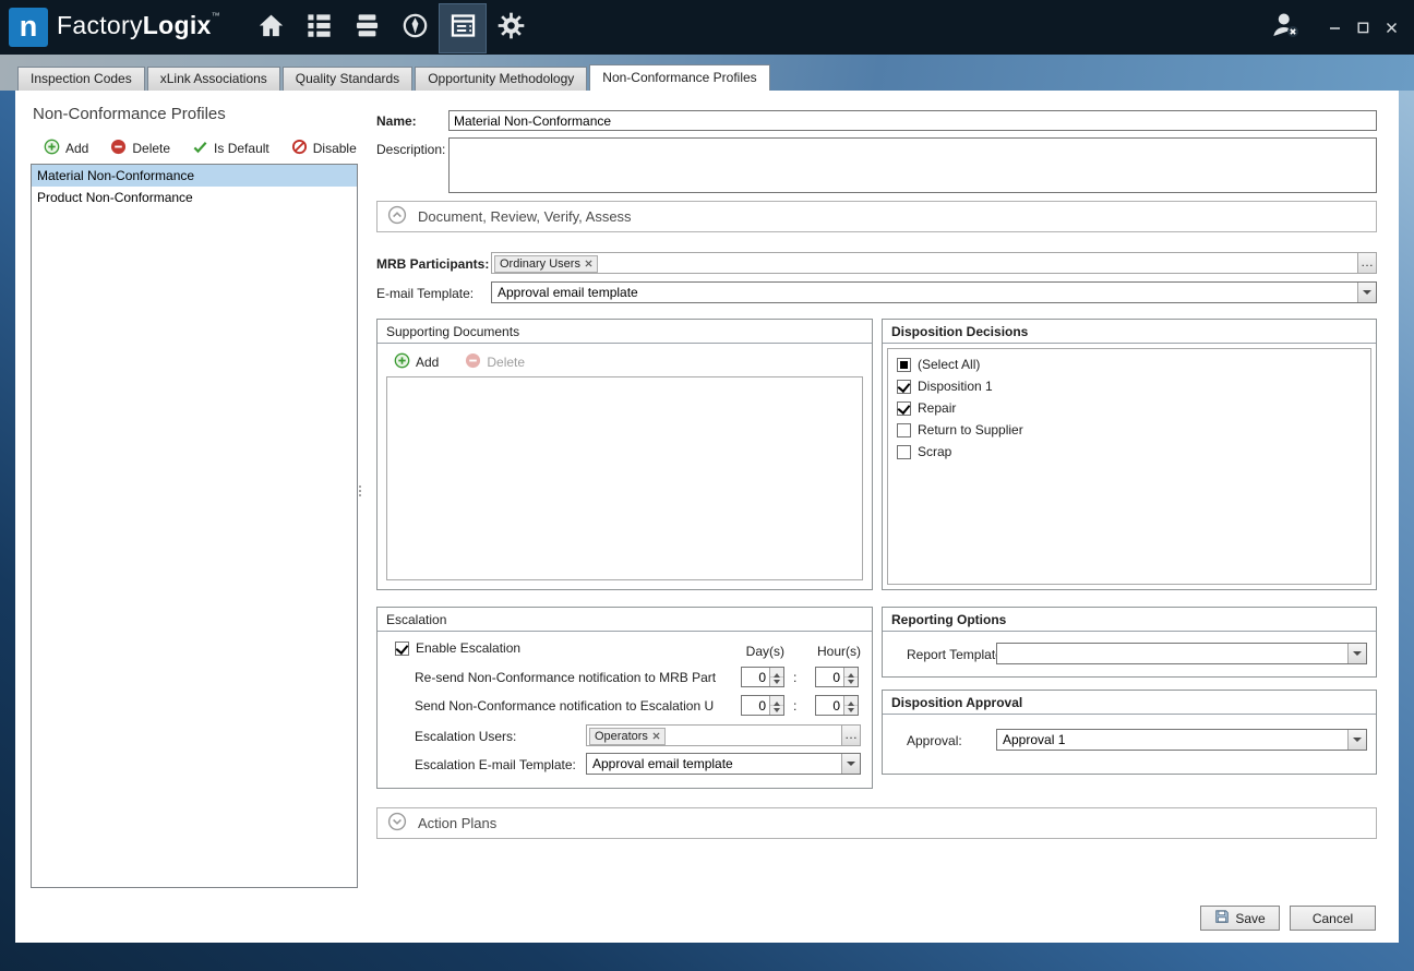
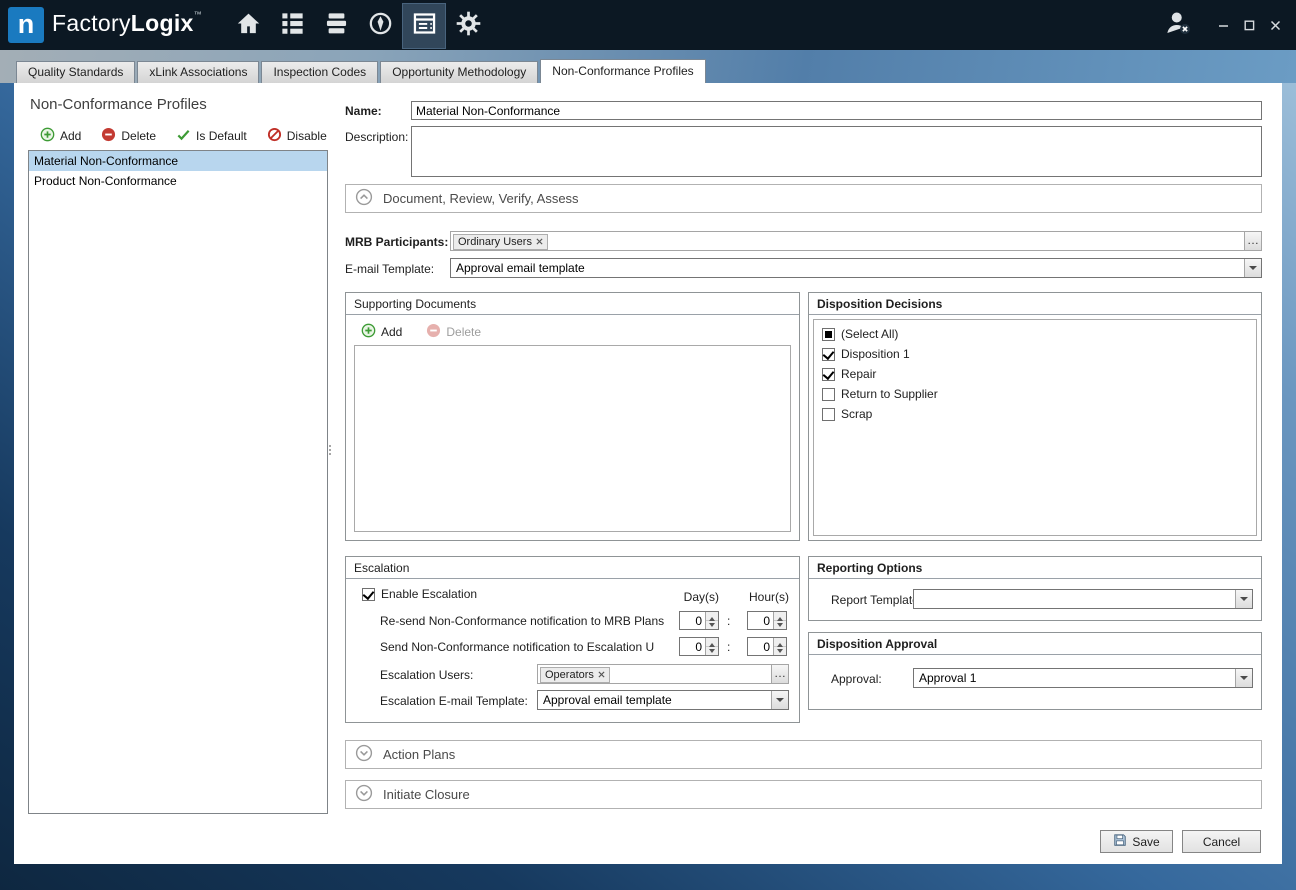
  n
  FactoryLogix™
- Inspection Codes
+ Quality Standards
  xLink Associations
- Quality Standards
+ Inspection Codes
  Opportunity Methodology
  Non-Conformance Profiles
  Non-Conformance Profiles
  Add
  Delete
  Is Default
  Disable
  Material Non-Conformance
  Product Non-Conformance
  Name:
  Material Non-Conformance
  Description:
  Document, Review, Verify, Assess
  MRB Participants:
  Ordinary Users
  …
  E-mail Template:
  Approval email template
  Supporting Documents
  Add
  Delete
  Disposition Decisions
  (Select All)
  Disposition 1
  Repair
  Return to Supplier
  Scrap
  Escalation
  Enable Escalation
  Day(s)
  Hour(s)
- Re-send Non-Conformance notification to MRB Part
+ Re-send Non-Conformance notification to MRB Plans
  0
  :
  0
  Send Non-Conformance notification to Escalation U
  0
  :
  0
  Escalation Users:
  Operators
  …
  Escalation E-mail Template:
  Approval email template
  Reporting Options
  Report Templat
  Disposition Approval
  Approval:
  Approval 1
  Action Plans
+ Initiate Closure
  Save
  Cancel
